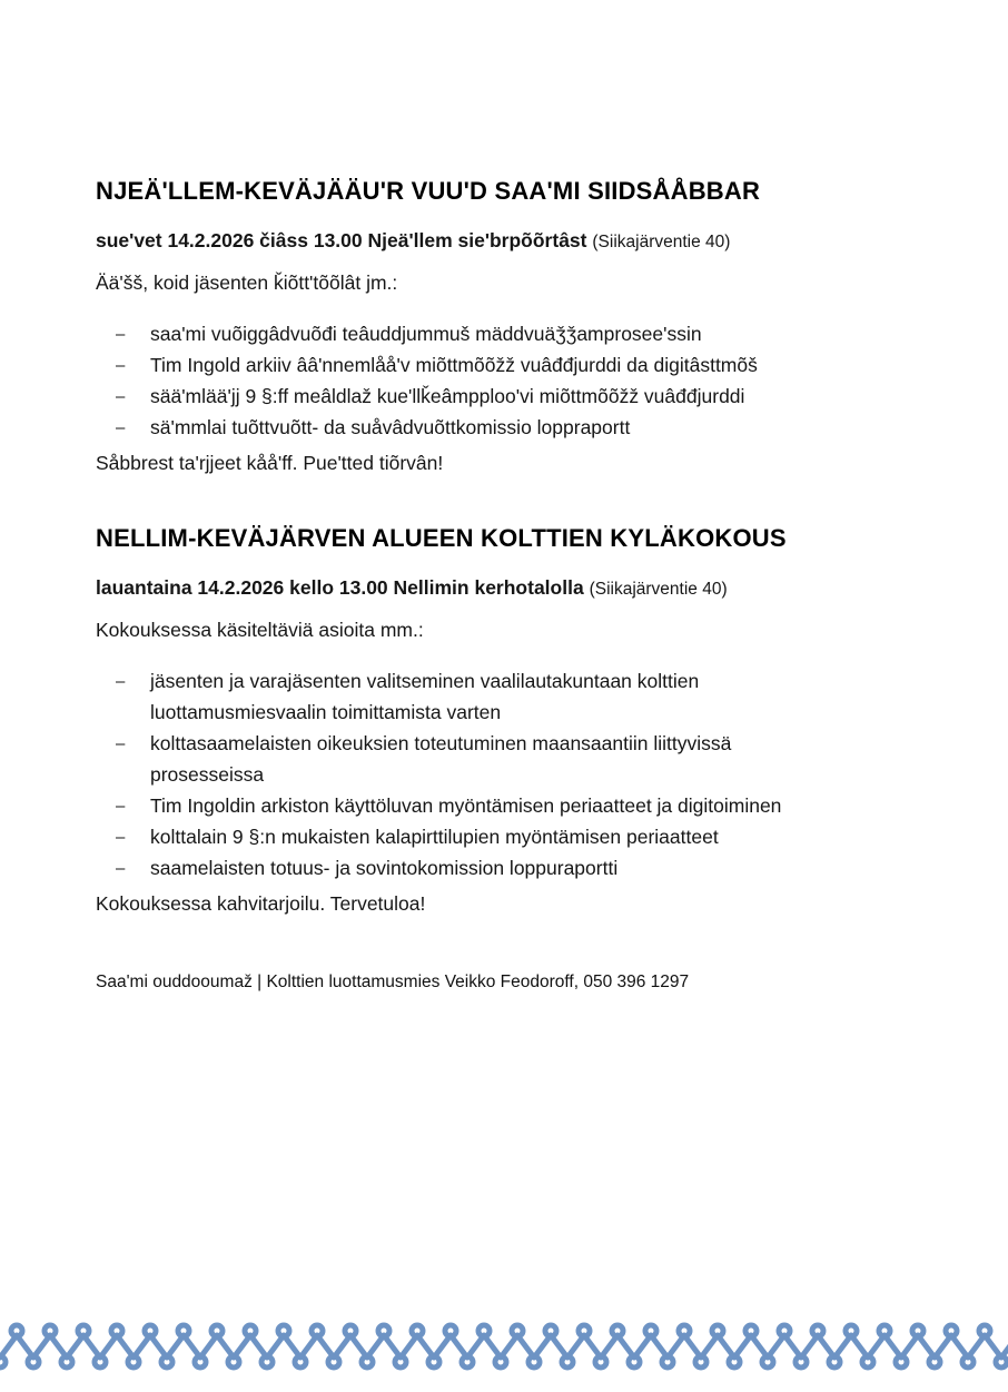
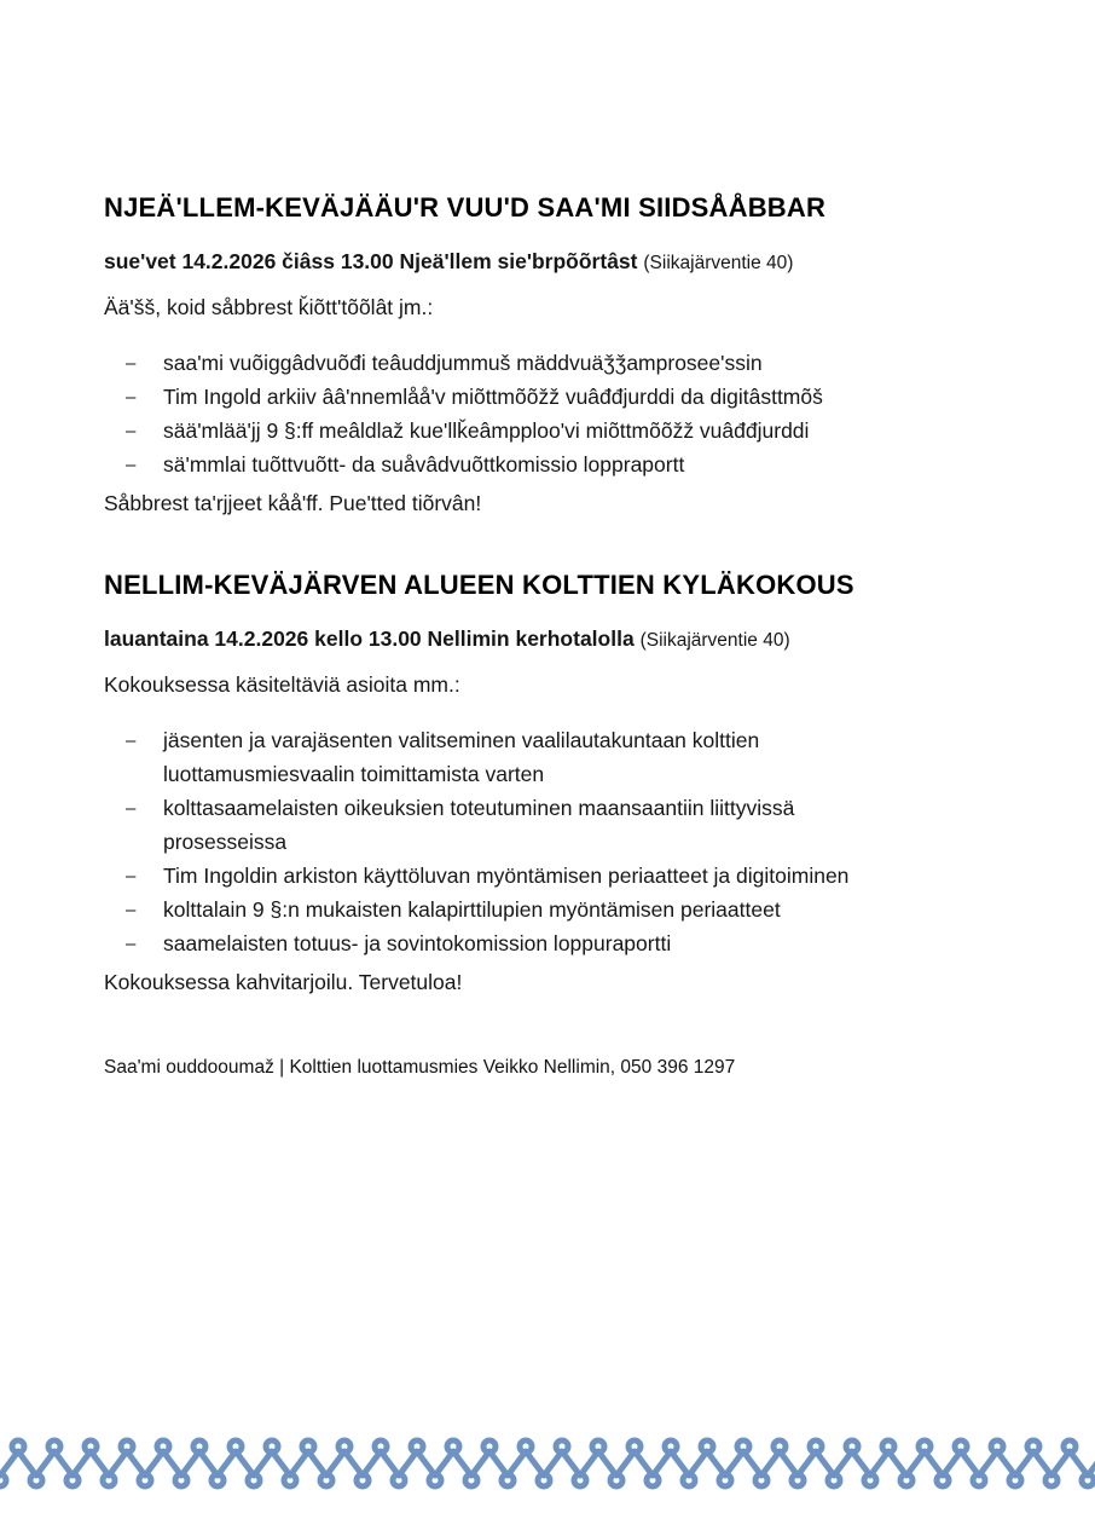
  NJEÄ'LLEM-KEVÄJÄÄU'R VUU'D SAA'MI SIIDSÅÅBBAR
  sue'vet 14.2.2026 čiâss 13.00 Njeä'llem sie'brpõõrtâst (Siikajärventie 40)
- Ää'šš, koid jäsenten ǩiõtt'tõõlât jm.:
+ Ää'šš, koid såbbrest ǩiõtt'tõõlât jm.:
  saa'mi vuõiggâdvuõđi teâuddjummuš mäddvuäǯǯamprosee'ssin
  Tim Ingold arkiiv ââ'nnemlåå'v miõttmõõžž vuâđđjurddi da digitâsttmõš
  sää'mlää'jj 9 §:ff meâldlaž kue'llǩeâmpploo'vi miõttmõõžž vuâđđjurddi
  sä'mmlai tuõttvuõtt- da suåvâdvuõttkomissio loppraportt
  Såbbrest ta'rjjeet kåå'ff. Pue'tted tiõrvân!
  NELLIM-KEVÄJÄRVEN ALUEEN KOLTTIEN KYLÄKOKOUS
  lauantaina 14.2.2026 kello 13.00 Nellimin kerhotalolla (Siikajärventie 40)
  Kokouksessa käsiteltäviä asioita mm.:
  jäsenten ja varajäsenten valitseminen vaalilautakuntaan kolttien luottamusmiesvaalin toimittamista varten
  kolttasaamelaisten oikeuksien toteutuminen maansaantiin liittyvissä prosesseissa
  Tim Ingoldin arkiston käyttöluvan myöntämisen periaatteet ja digitoiminen
  kolttalain 9 §:n mukaisten kalapirttilupien myöntämisen periaatteet
  saamelaisten totuus- ja sovintokomission loppuraportti
  Kokouksessa kahvitarjoilu. Tervetuloa!
- Saa'mi ouddooumaž | Kolttien luottamusmies Veikko Feodoroff, 050 396 1297
+ Saa'mi ouddooumaž | Kolttien luottamusmies Veikko Nellimin, 050 396 1297
